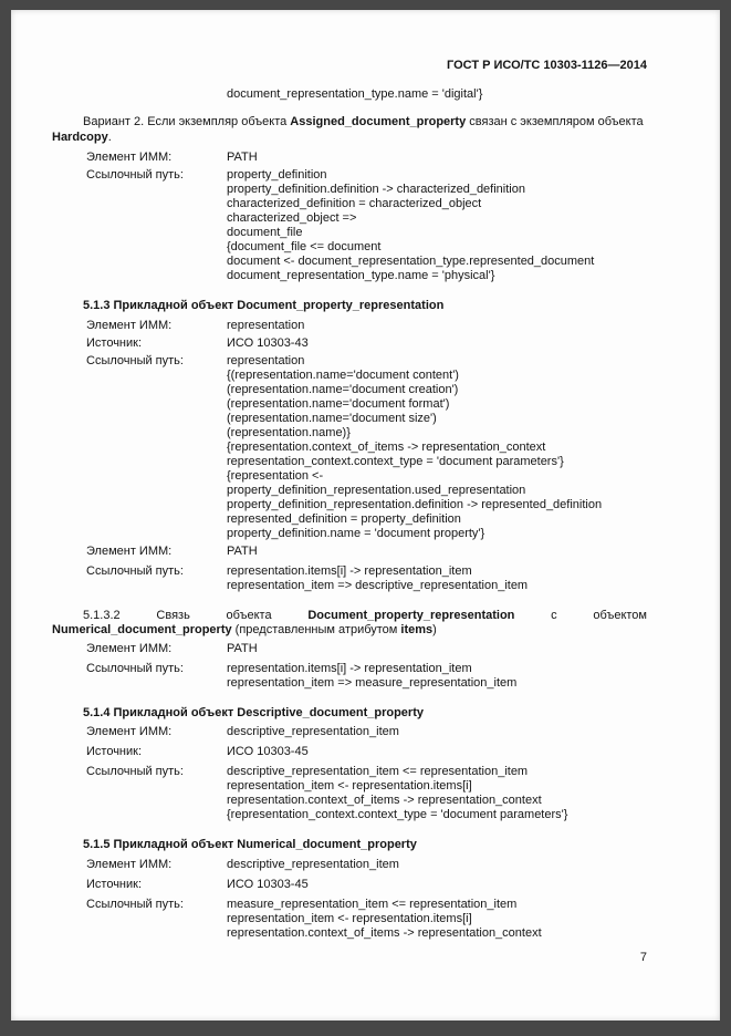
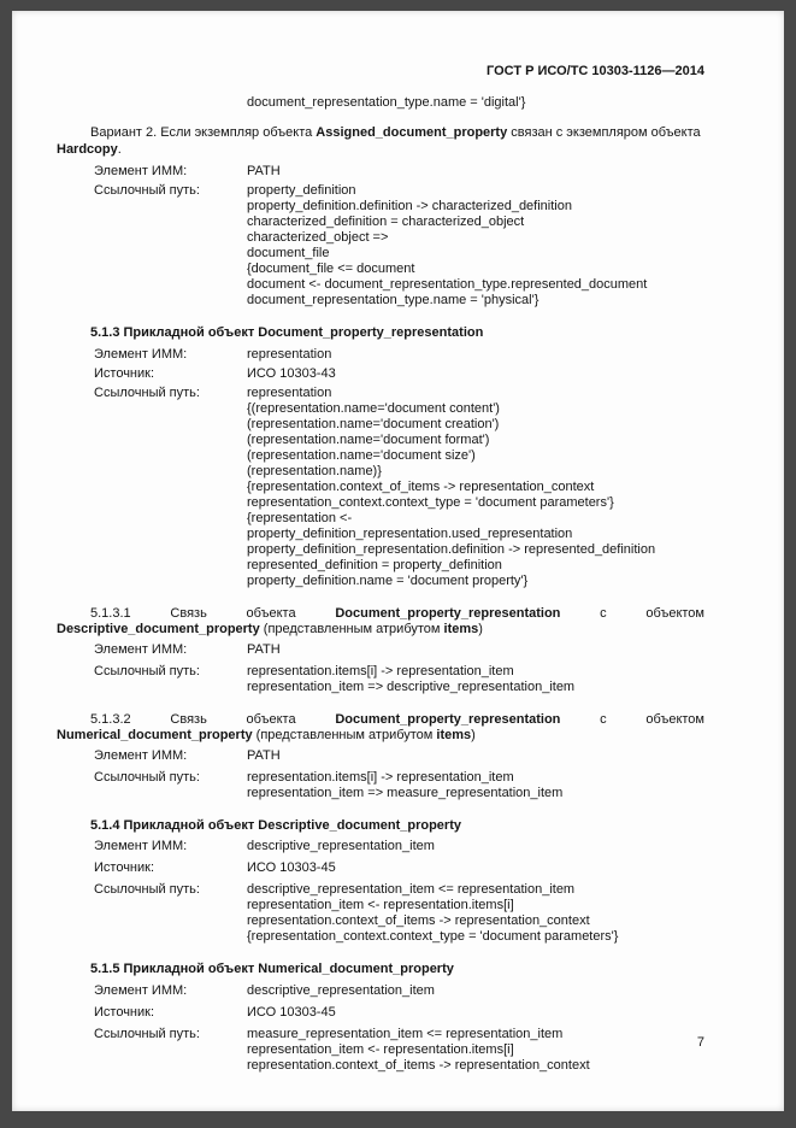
  ГОСТ Р ИСО/ТС 10303-1126—2014
  document_representation_type.name = 'digital'}
  Вариант 2. Если экземпляр объекта Assigned_document_property связан с экземпляром объекта Hardcopy.
  Элемент ИММ:
  PATH
  Ссылочный путь:
  property_definition
  property_definition.definition -> characterized_definition
  characterized_definition = characterized_object
  characterized_object =>
  document_file
  {document_file <= document
  document <- document_representation_type.represented_document
  document_representation_type.name = 'physical'}
  5.1.3 Прикладной объект Document_property_representation
  Элемент ИММ:
  representation
  Источник:
  ИСО 10303-43
  Ссылочный путь:
  representation
  {(representation.name='document content')
  (representation.name='document creation')
  (representation.name='document format')
  (representation.name='document size')
  (representation.name)}
  {representation.context_of_items -> representation_context
  representation_context.context_type = 'document parameters'}
  {representation <-
  property_definition_representation.used_representation
  property_definition_representation.definition -> represented_definition
  represented_definition = property_definition
  property_definition.name = 'document property'}
+ 5.1.3.1 Связь объекта Document_property_representation с объектом Descriptive_document_property (представленным атрибутом items)
  Элемент ИММ:
  PATH
  Ссылочный путь:
  representation.items[i] -> representation_item
  representation_item => descriptive_representation_item
  5.1.3.2 Связь объекта Document_property_representation с объектом Numerical_document_property (представленным атрибутом items)
  Элемент ИММ:
  PATH
  Ссылочный путь:
  representation.items[i] -> representation_item
  representation_item => measure_representation_item
  5.1.4 Прикладной объект Descriptive_document_property
  Элемент ИММ:
  descriptive_representation_item
  Источник:
  ИСО 10303-45
  Ссылочный путь:
  descriptive_representation_item <= representation_item
  representation_item <- representation.items[i]
  representation.context_of_items -> representation_context
  {representation_context.context_type = 'document parameters'}
  5.1.5 Прикладной объект Numerical_document_property
  Элемент ИММ:
  descriptive_representation_item
  Источник:
  ИСО 10303-45
  Ссылочный путь:
  measure_representation_item <= representation_item
  representation_item <- representation.items[i]
  representation.context_of_items -> representation_context
  7
